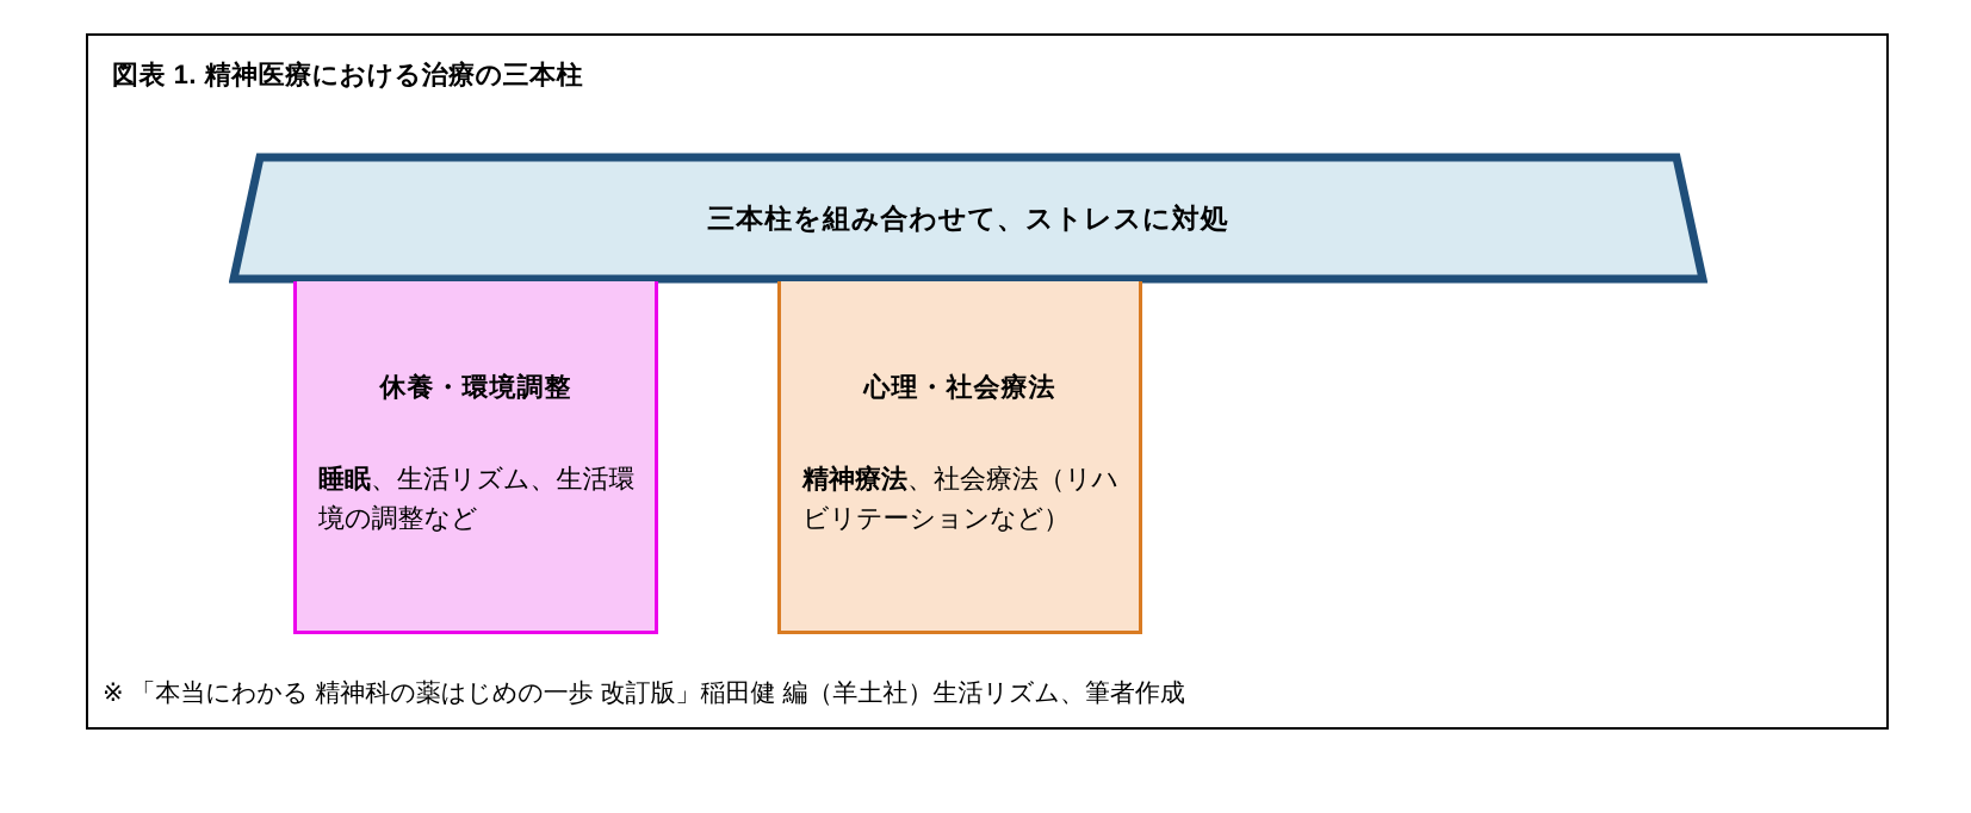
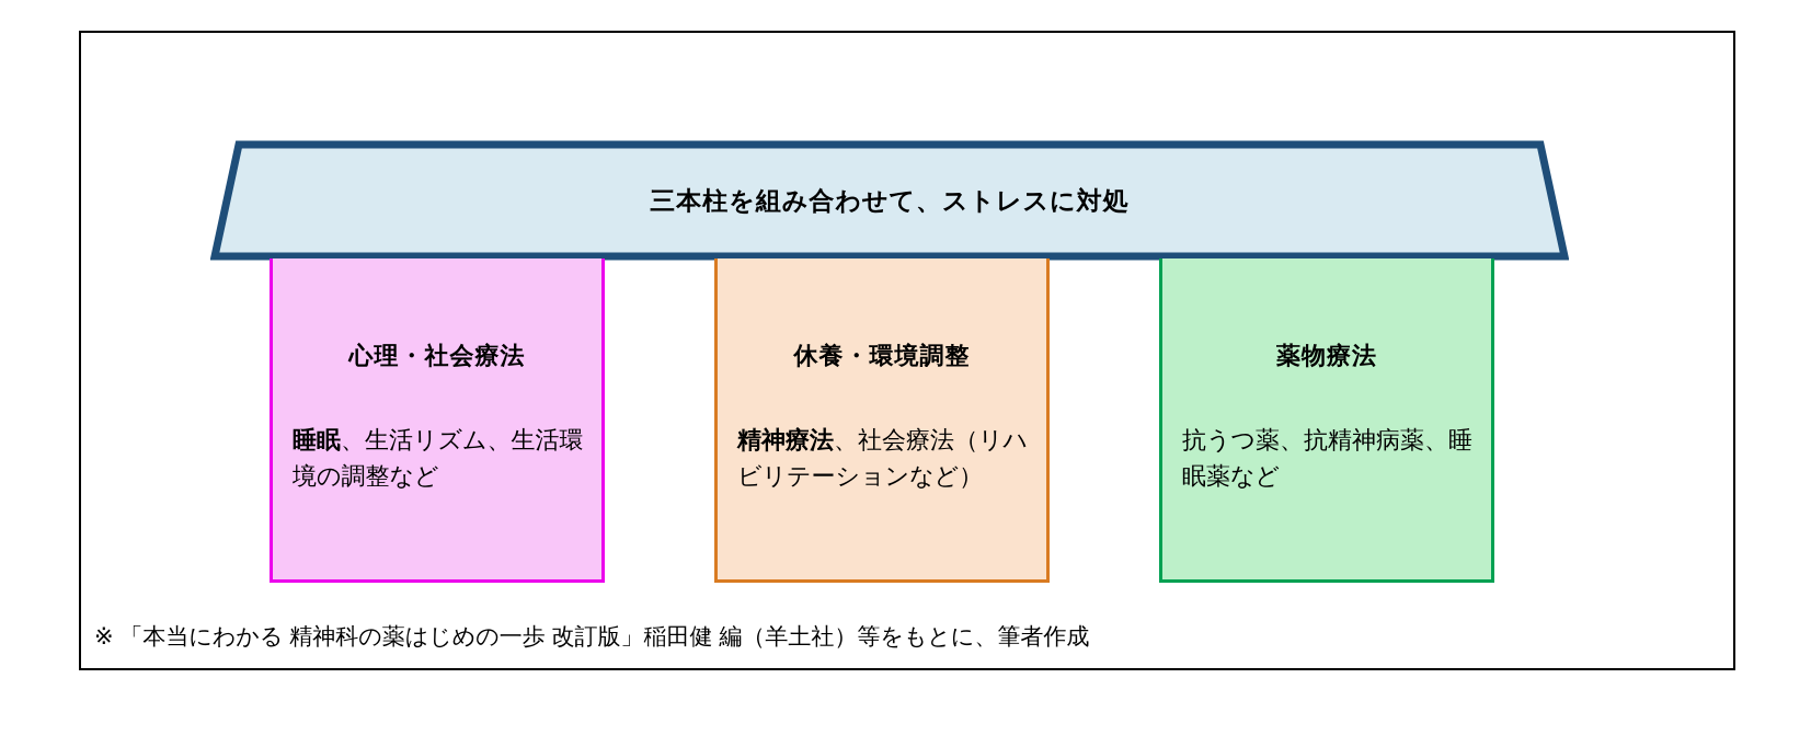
- 図表 1. 精神医療における治療の三本柱
  三本柱を組み合わせて、ストレスに対処
- 休養・環境調整
+ 心理・社会療法
  睡眠、生活リズム、生活環境の調整など
- 心理・社会療法
+ 休養・環境調整
  精神療法、社会療法（リハビリテーションなど）
+ 薬物療法
+ 抗うつ薬、抗精神病薬、睡眠薬など
- ※ 「本当にわかる 精神科の薬はじめの一歩 改訂版」稲田健 編（羊土社）生活リズム、筆者作成
+ ※ 「本当にわかる 精神科の薬はじめの一歩 改訂版」稲田健 編（羊土社）等をもとに、筆者作成
